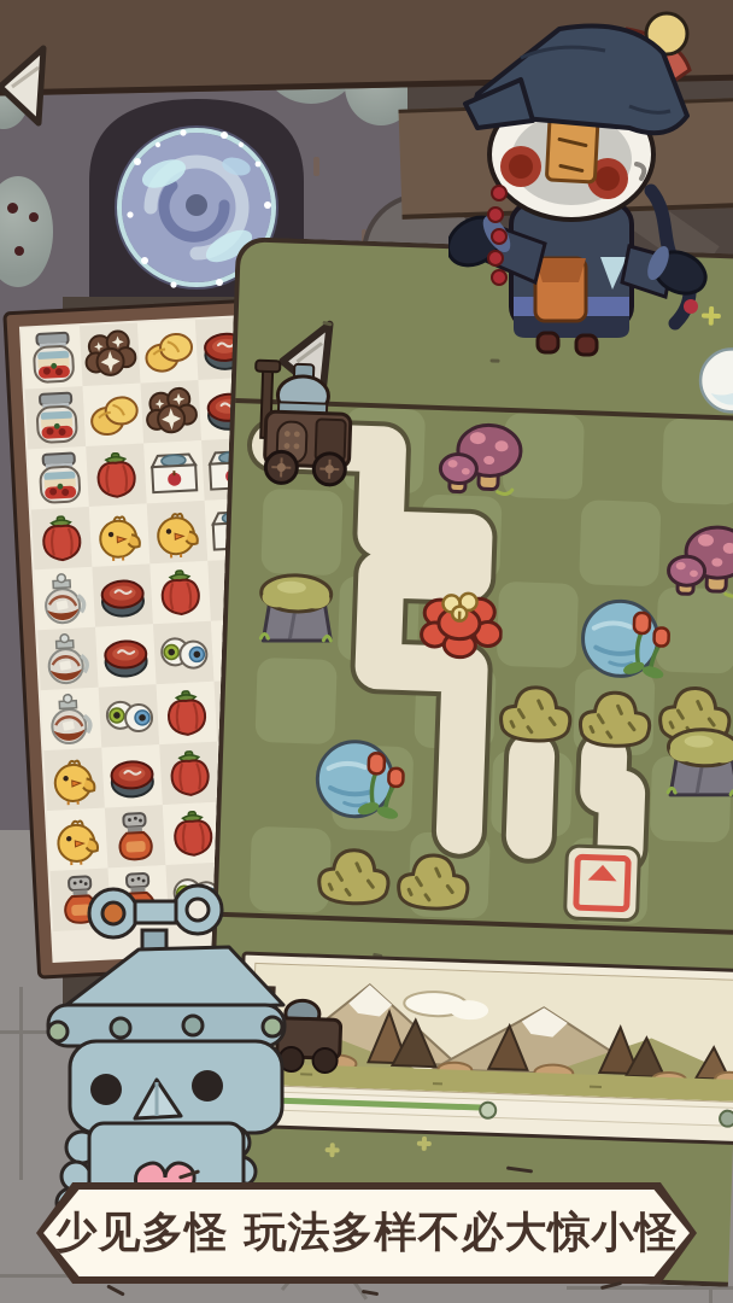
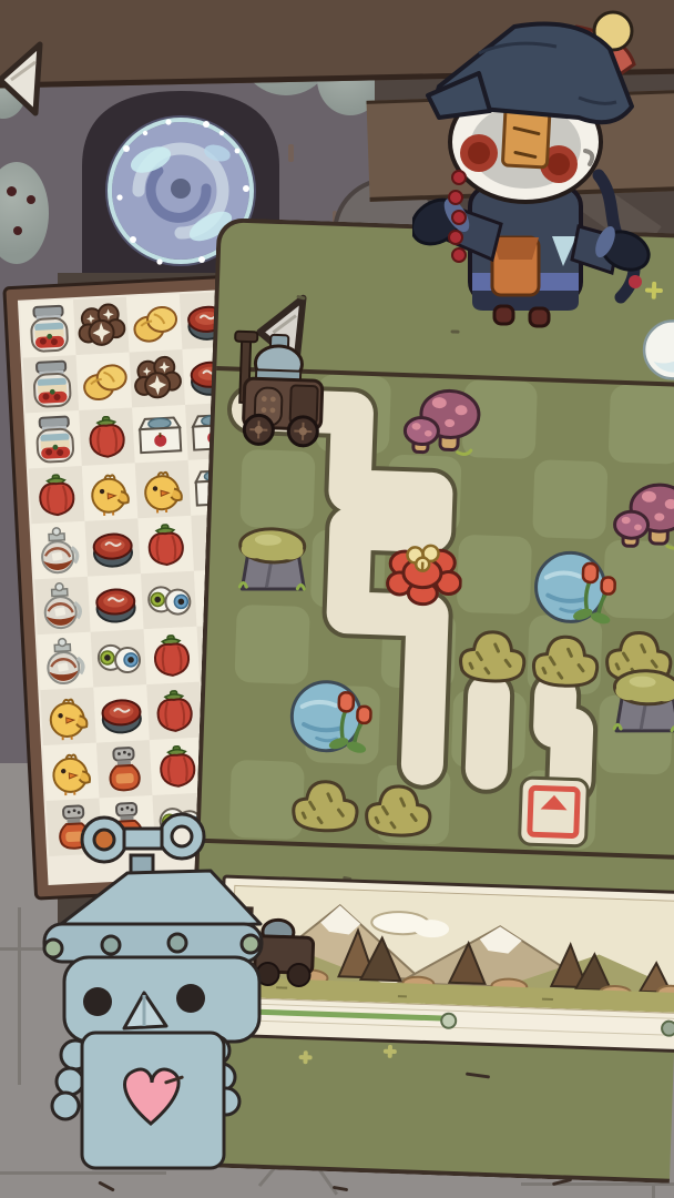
- 少见多怪 玩法多样不必大惊小怪
